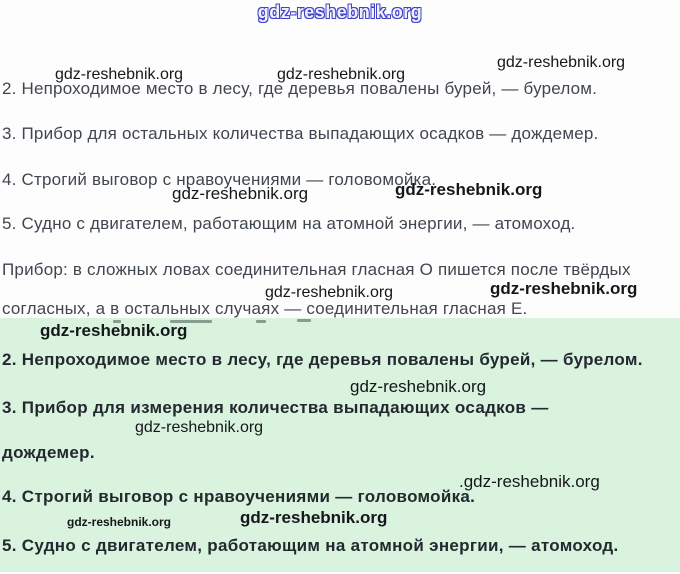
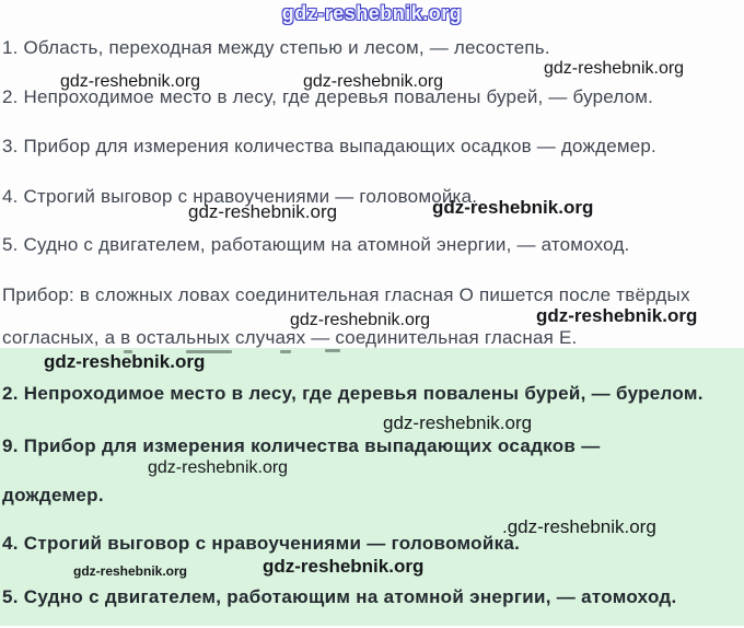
  gdz-reshebnik.org
+ 1. Область, переходная между степью и лесом, — лесостепь.
  gdz-reshebnik.org
  gdz-reshebnik.org
  gdz-reshebnik.org
  2. Непроходимое место в лесу, где деревья повалены бурей, — бурелом.
- 3. Прибор для остальных количества выпадающих осадков — дождемер.
+ 3. Прибор для измерения количества выпадающих осадков — дождемер.
  4. Строгий выговор с нравоучениями — головомойка.
  gdz-reshebnik.org
  gdz-reshebnik.org
  5. Судно с двигателем, работающим на атомной энергии, — атомоход.
  Прибор: в сложных ловах соединительная гласная О пишется после твёрдых
  gdz-reshebnik.org
  gdz-reshebnik.org
  согласных, а в остальных случаях — соединительная гласная Е.
  gdz-reshebnik.org
  2. Непроходимое место в лесу, где деревья повалены бурей, — бурелом.
  gdz-reshebnik.org
- 3. Прибор для измерения количества выпадающих осадков —
+ 9. Прибор для измерения количества выпадающих осадков —
  gdz-reshebnik.org
  дождемер.
  .gdz-reshebnik.org
  4. Строгий выговор с нравоучениями — головомойка.
  gdz-reshebnik.org
  gdz-reshebnik.org
  5. Судно с двигателем, работающим на атомной энергии, — атомоход.
